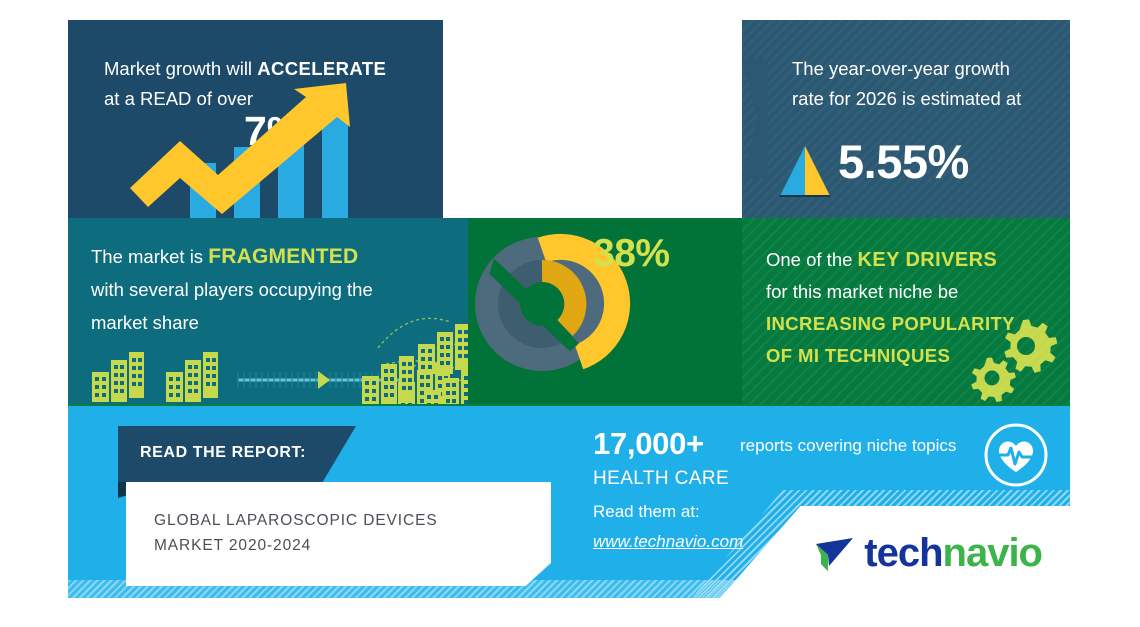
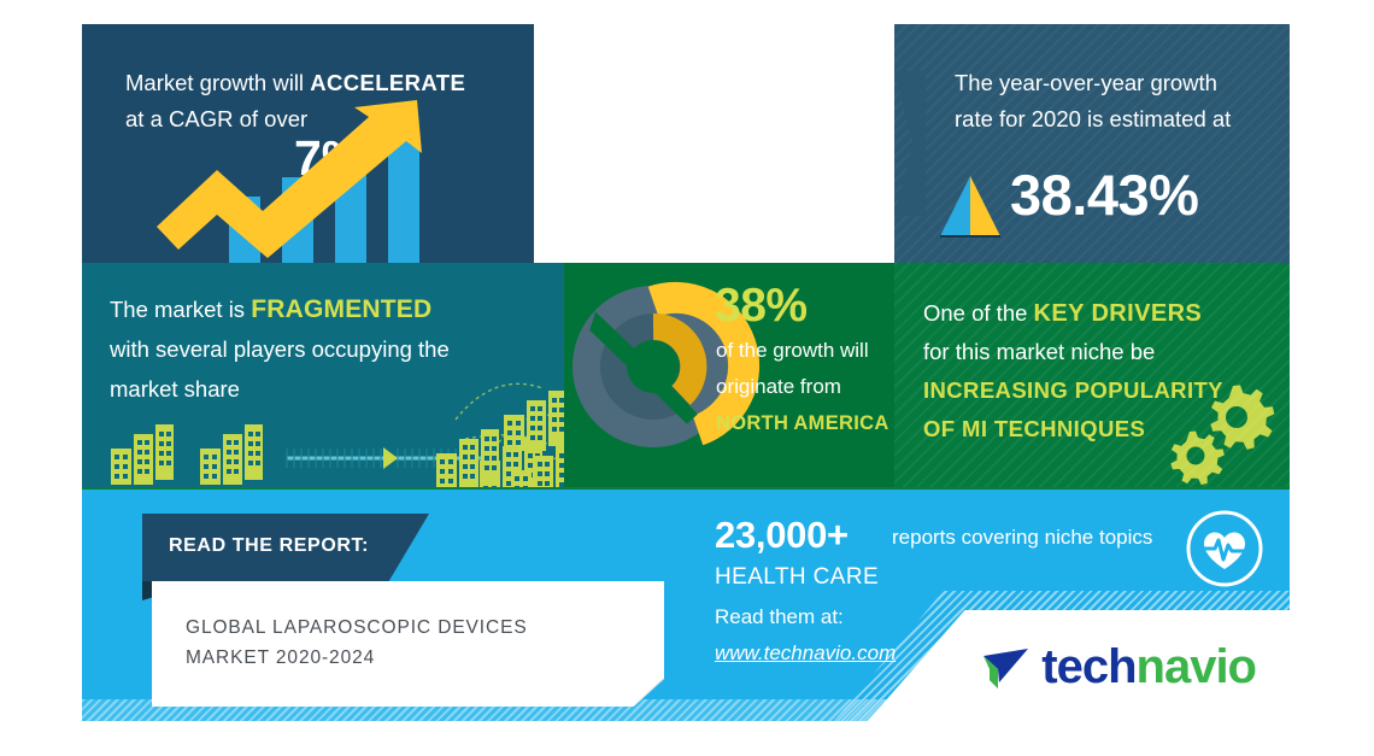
  Market growth will ACCELERATE
- at a READ of over
+ at a CAGR of over
  The year-over-year growth
- rate for 2026 is estimated at
+ rate for 2020 is estimated at
- 5.55%
+ 38.43%
  The market is FRAGMENTED
  with several players occupying the
  market share
  38%
+ of the growth will
+ originate from
+ NORTH AMERICA
  One of the KEY DRIVERS
  for this market niche be
  INCREASING POPULARITY
  OF MI TECHNIQUES
  READ THE REPORT:
  GLOBAL LAPAROSCOPIC DEVICES
  MARKET 2020-2024
- 17,000+
+ 23,000+
  reports covering niche topics
  HEALTH CARE
  Read them at:
  www.technavio.com
  technavio
